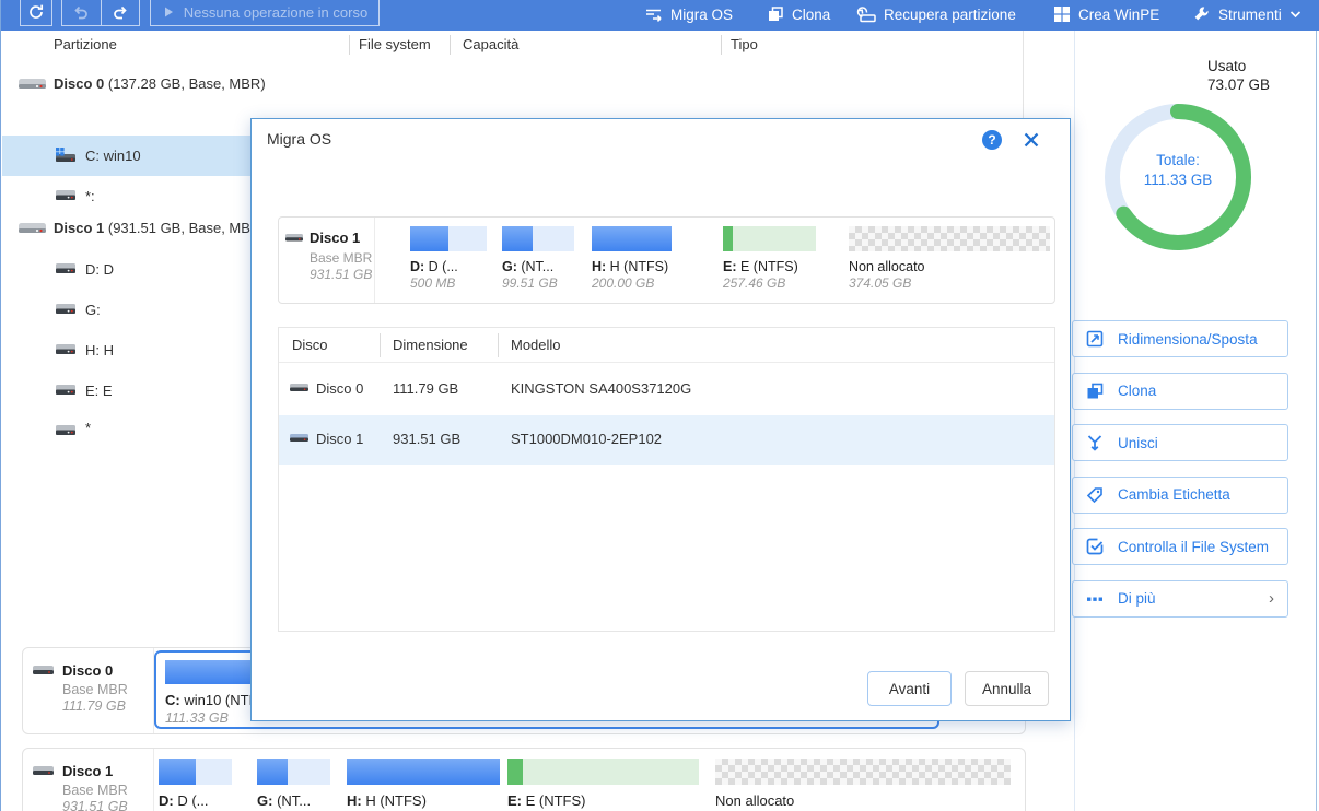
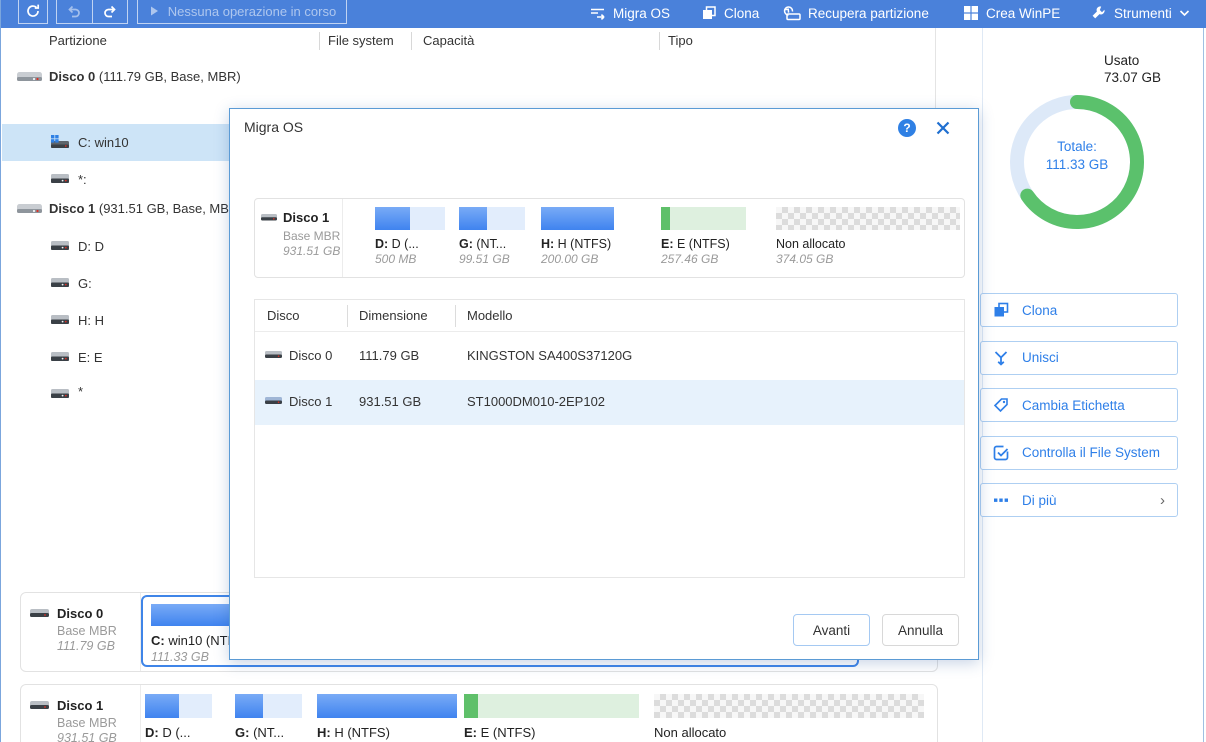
  Nessuna operazione in corso
  Migra OS
  Clona
  Recupera partizione
  Crea WinPE
  Strumenti
  Partizione
  File system
  Capacità
  Tipo
- Disco 0 (137.28 GB, Base, MBR)
+ Disco 0 (111.79 GB, Base, MBR)
  C: win10
  *:
  Disco 1 (931.51 GB, Base, MB
  D: D
  G:
  H: H
  E: E
  *
  Usato
  73.07 GB
  Totale:
  111.33 GB
- Ridimensiona/Sposta
  Clona
  Unisci
  Cambia Etichetta
  Controlla il File System
  Di più
  ›
  Disco 0
  Base MBR
  111.79 GB
  C: win10 (NT
  111.33 GB
  Disco 1
  Base MBR
  931.51 GB
  D: D (...
  G: (NT...
  H: H (NTFS)
  E: E (NTFS)
  Non allocato
  Migra OS
  ?
  Disco 1
  Base MBR
  931.51 GB
  D: D (...
  500 MB
  G: (NT...
  99.51 GB
  H: H (NTFS)
  200.00 GB
  E: E (NTFS)
  257.46 GB
  Non allocato
  374.05 GB
  Disco
  Dimensione
  Modello
  Disco 0
  111.79 GB
  KINGSTON SA400S37120G
  Disco 1
  931.51 GB
  ST1000DM010-2EP102
  Avanti
  Annulla
